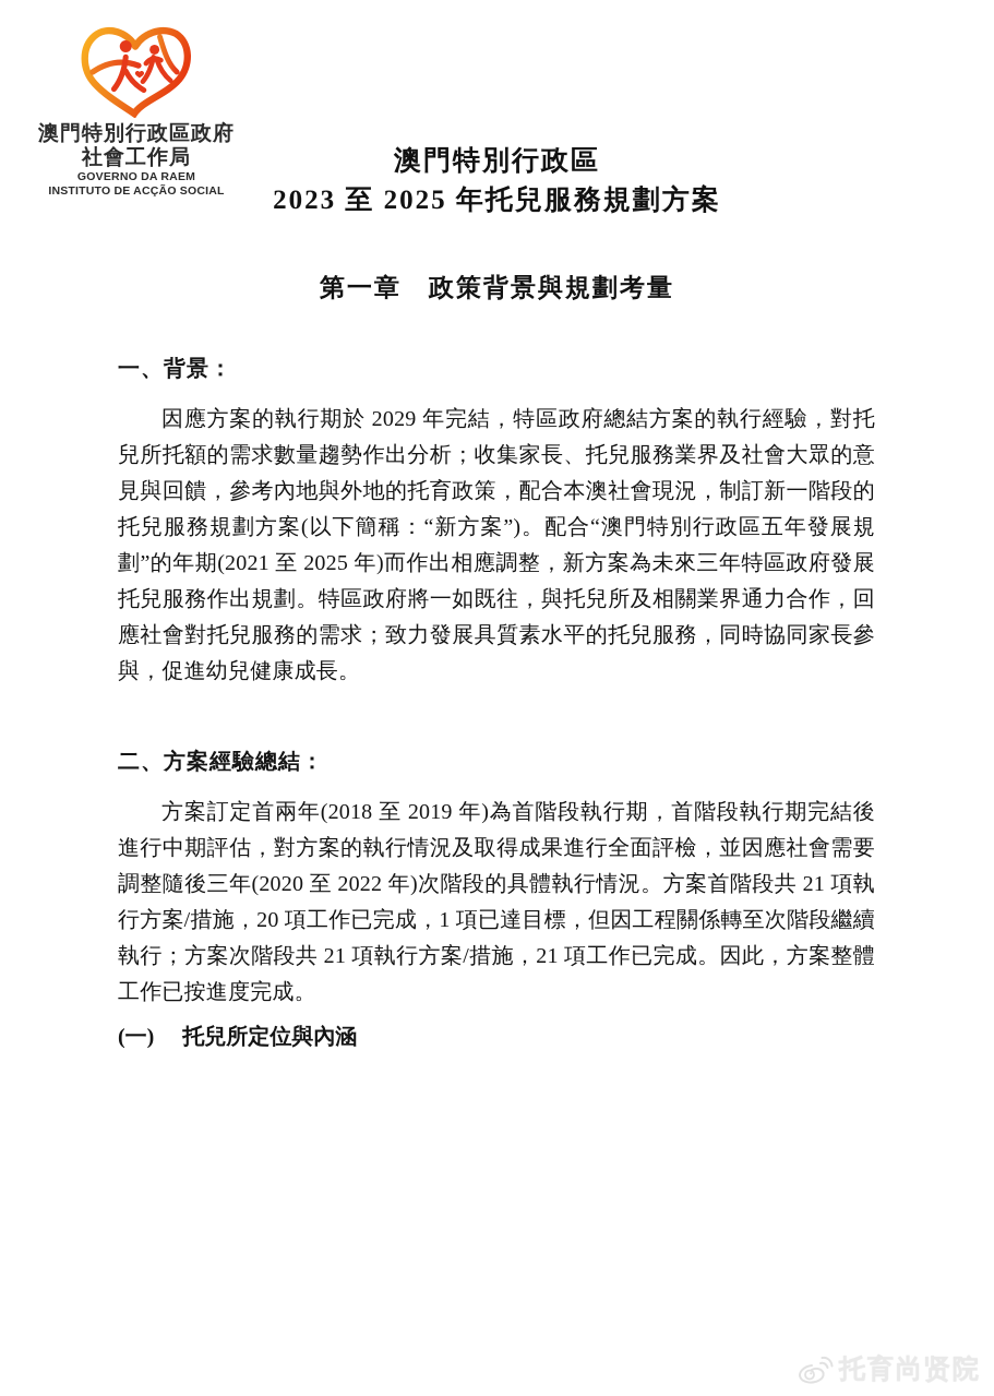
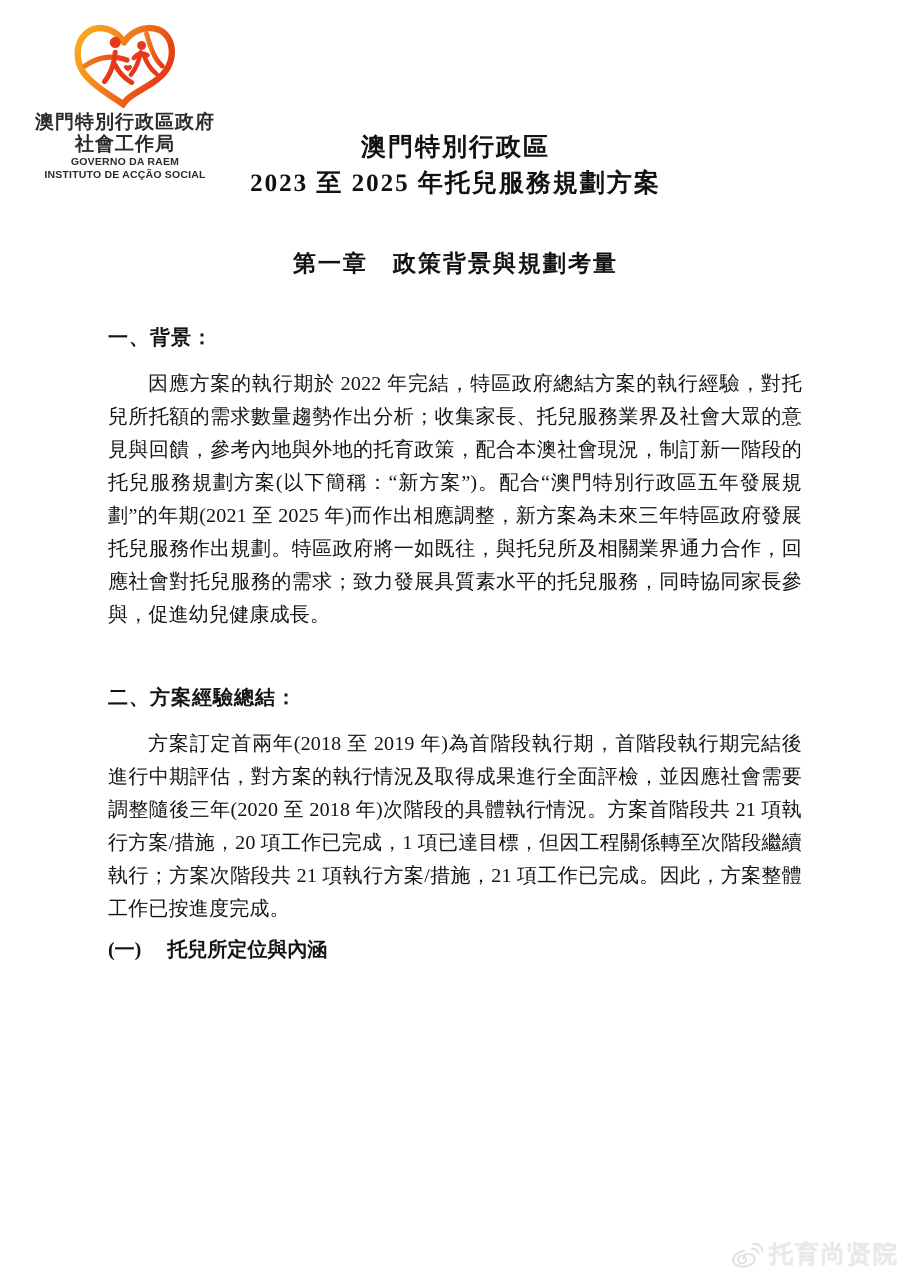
  澳門特別行政區政府
  社會工作局
  GOVERNO DA RAEM
  INSTITUTO DE ACÇÃO SOCIAL
  澳門特別行政區
  2023 至 2025 年托兒服務規劃方案
  第一章 政策背景與規劃考量
  一、背景：
- 因應方案的執行期於 2029 年完結，特區政府總結方案的執行經驗，對托兒所托額的需求數量趨勢作出分析；收集家長、托兒服務業界及社會大眾的意見與回饋，參考內地與外地的托育政策，配合本澳社會現況，制訂新一階段的托兒服務規劃方案(以下簡稱：“新方案”)。配合“澳門特別行政區五年發展規劃”的年期(2021 至 2025 年)而作出相應調整，新方案為未來三年特區政府發展托兒服務作出規劃。特區政府將一如既往，與托兒所及相關業界通力合作，回應社會對托兒服務的需求；致力發展具質素水平的托兒服務，同時協同家長參與，促進幼兒健康成長。
+ 因應方案的執行期於 2022 年完結，特區政府總結方案的執行經驗，對托兒所托額的需求數量趨勢作出分析；收集家長、托兒服務業界及社會大眾的意見與回饋，參考內地與外地的托育政策，配合本澳社會現況，制訂新一階段的托兒服務規劃方案(以下簡稱：“新方案”)。配合“澳門特別行政區五年發展規劃”的年期(2021 至 2025 年)而作出相應調整，新方案為未來三年特區政府發展托兒服務作出規劃。特區政府將一如既往，與托兒所及相關業界通力合作，回應社會對托兒服務的需求；致力發展具質素水平的托兒服務，同時協同家長參與，促進幼兒健康成長。
  二、方案經驗總結：
- 方案訂定首兩年(2018 至 2019 年)為首階段執行期，首階段執行期完結後進行中期評估，對方案的執行情況及取得成果進行全面評檢，並因應社會需要調整隨後三年(2020 至 2022 年)次階段的具體執行情況。方案首階段共 21 項執行方案/措施，20 項工作已完成，1 項已達目標，但因工程關係轉至次階段繼續執行；方案次階段共 21 項執行方案/措施，21 項工作已完成。因此，方案整體工作已按進度完成。
+ 方案訂定首兩年(2018 至 2019 年)為首階段執行期，首階段執行期完結後進行中期評估，對方案的執行情況及取得成果進行全面評檢，並因應社會需要調整隨後三年(2020 至 2018 年)次階段的具體執行情況。方案首階段共 21 項執行方案/措施，20 項工作已完成，1 項已達目標，但因工程關係轉至次階段繼續執行；方案次階段共 21 項執行方案/措施，21 項工作已完成。因此，方案整體工作已按進度完成。
  (一) 托兒所定位與內涵
  托育尚贤院
